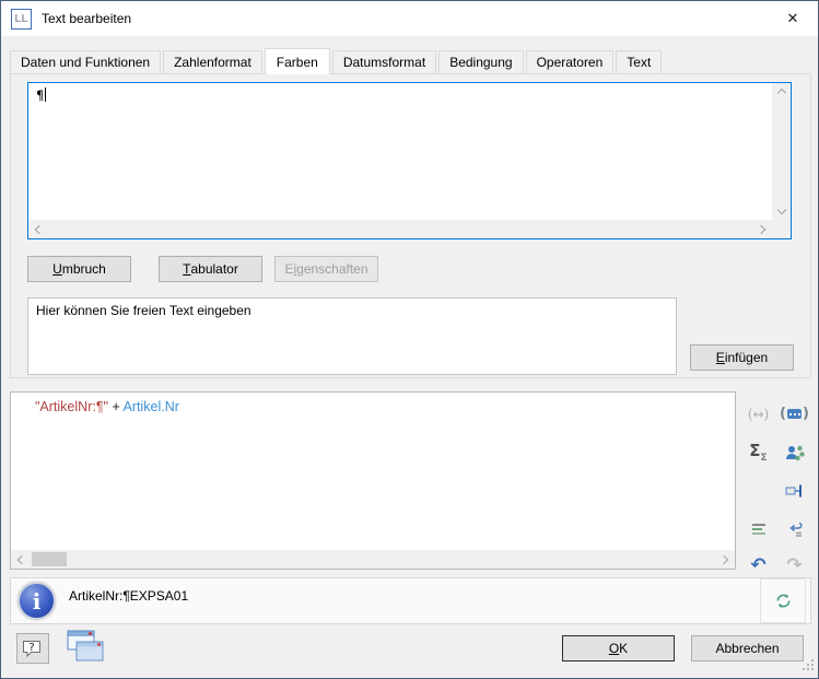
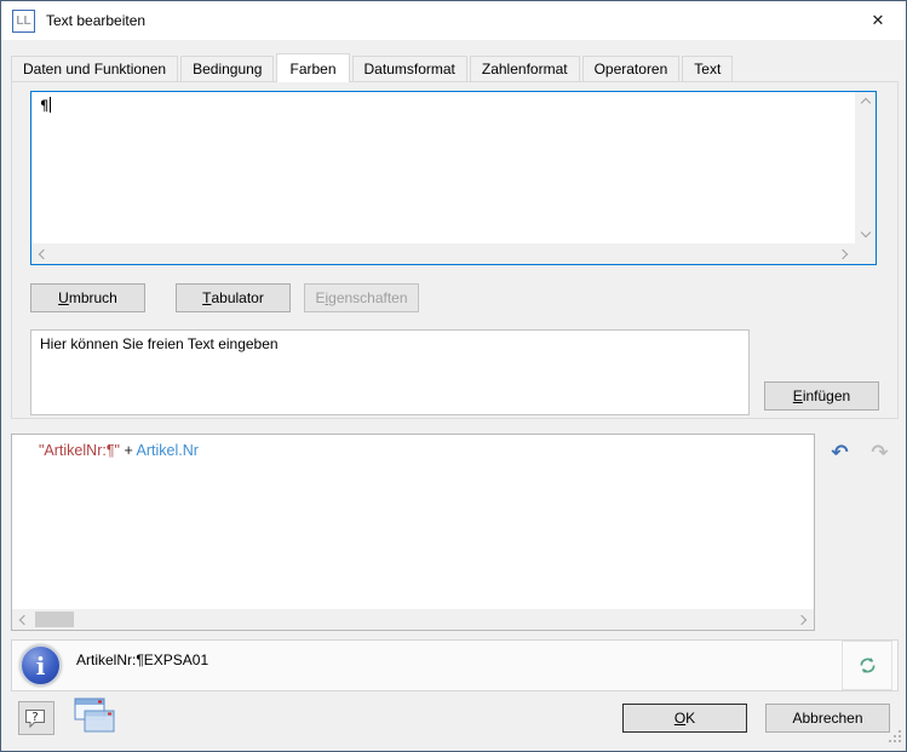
  LL
  Text bearbeiten
  ✕
  Daten und Funktionen
- Zahlenformat
+ Bedingung
  Farben
  Datumsformat
- Bedingung
+ Zahlenformat
  Operatoren
  Text
  ¶
  U
  mbruch
  T
  abulator
  E
  i
  genschaften
  Hier können Sie freien Text eingeben
  E
  infügen
  "ArtikelNr:¶" + Artikel.Nr
- (↔)
- ( )
- ΣΣ
  ↶
  ↷
  i
  ArtikelNr:¶EXPSA01
  ?
  O
  K
  Abbrechen
